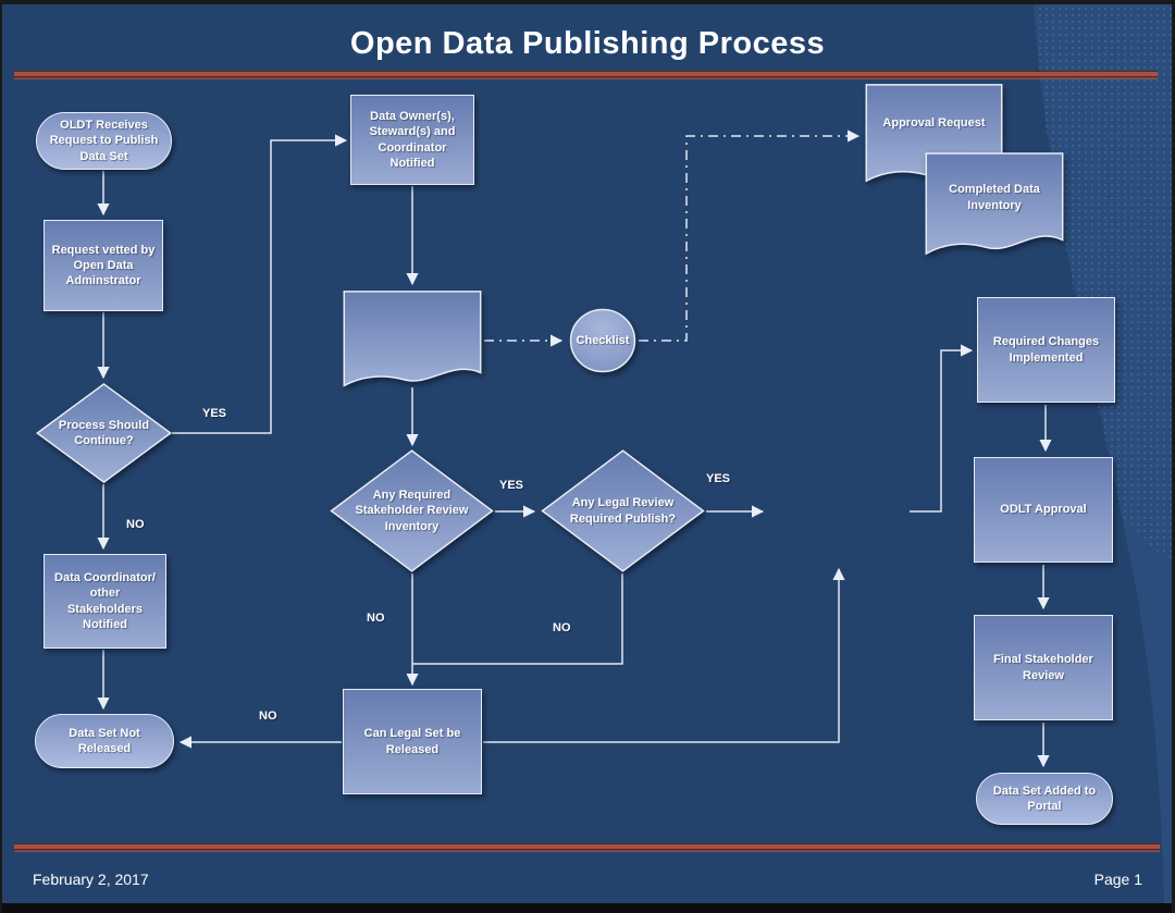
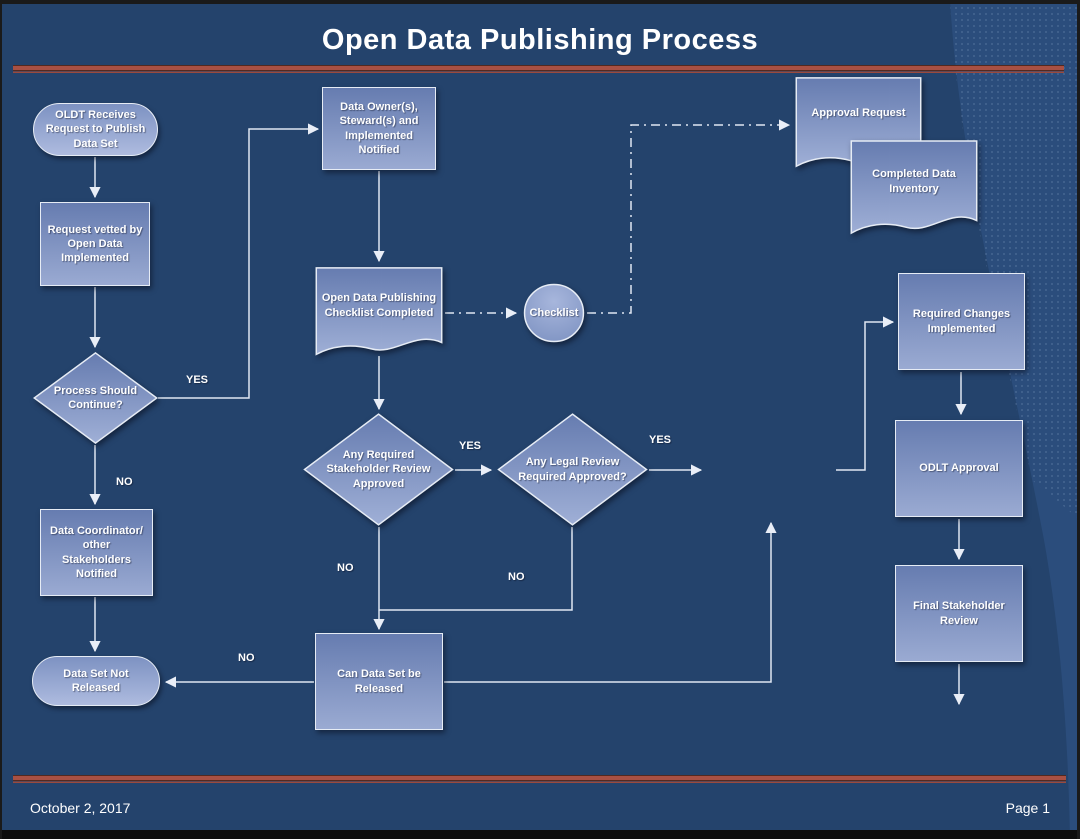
  Open Data Publishing Process
  OLDT Receives Request to Publish Data Set
- Request vetted by Open Data Adminstrator
+ Request vetted by Open Data Implemented
  Process Should Continue?
  Data Coordinator/ other Stakeholders Notified
  Data Set Not Released
- Data Owner(s), Steward(s) and Coordinator Notified
+ Data Owner(s), Steward(s) and Implemented Notified
+ Open Data Publishing Checklist Completed
  Checklist
  Approval Request
  Completed Data Inventory
- Any Required Stakeholder Review Inventory
+ Any Required Stakeholder Review Approved
- Any Legal Review Required Publish?
+ Any Legal Review Required Approved?
  Required Changes Implemented
  ODLT Approval
  Final Stakeholder Review
- Data Set Added to Portal
- Can Legal Set be Released
+ Can Data Set be Released
  YES
  NO
  YES
  YES
  NO
  NO
  NO
- February 2, 2017
+ October 2, 2017
  Page 1
